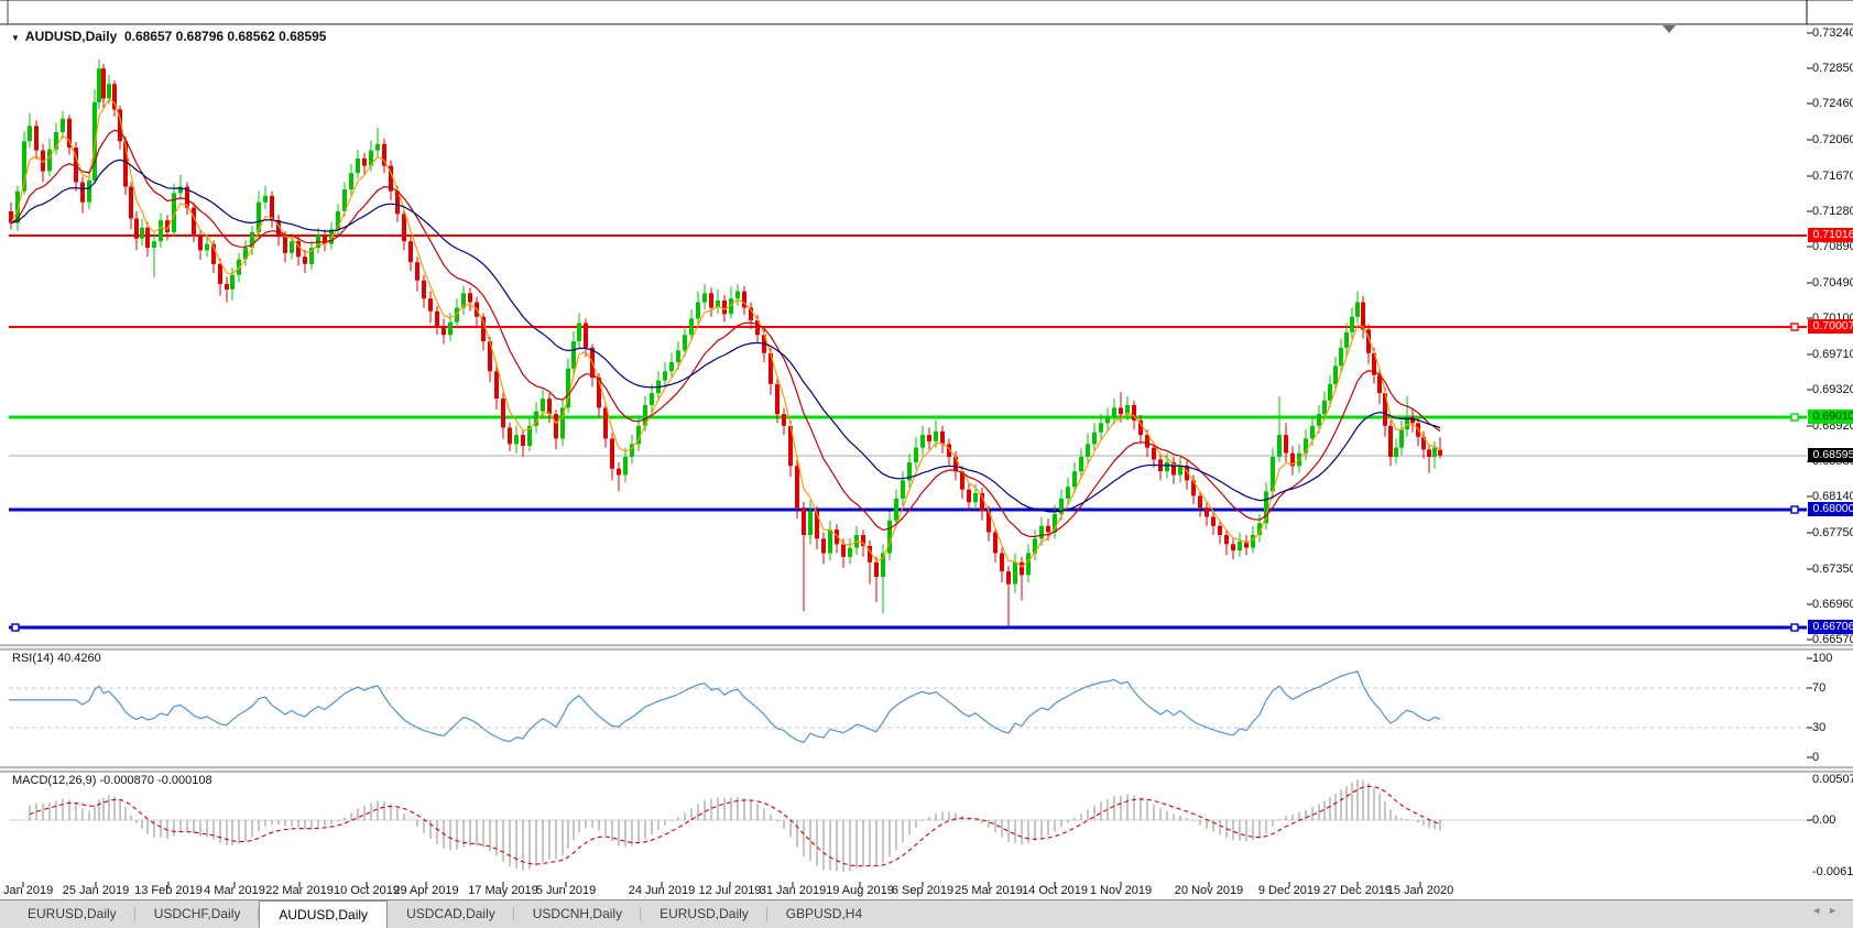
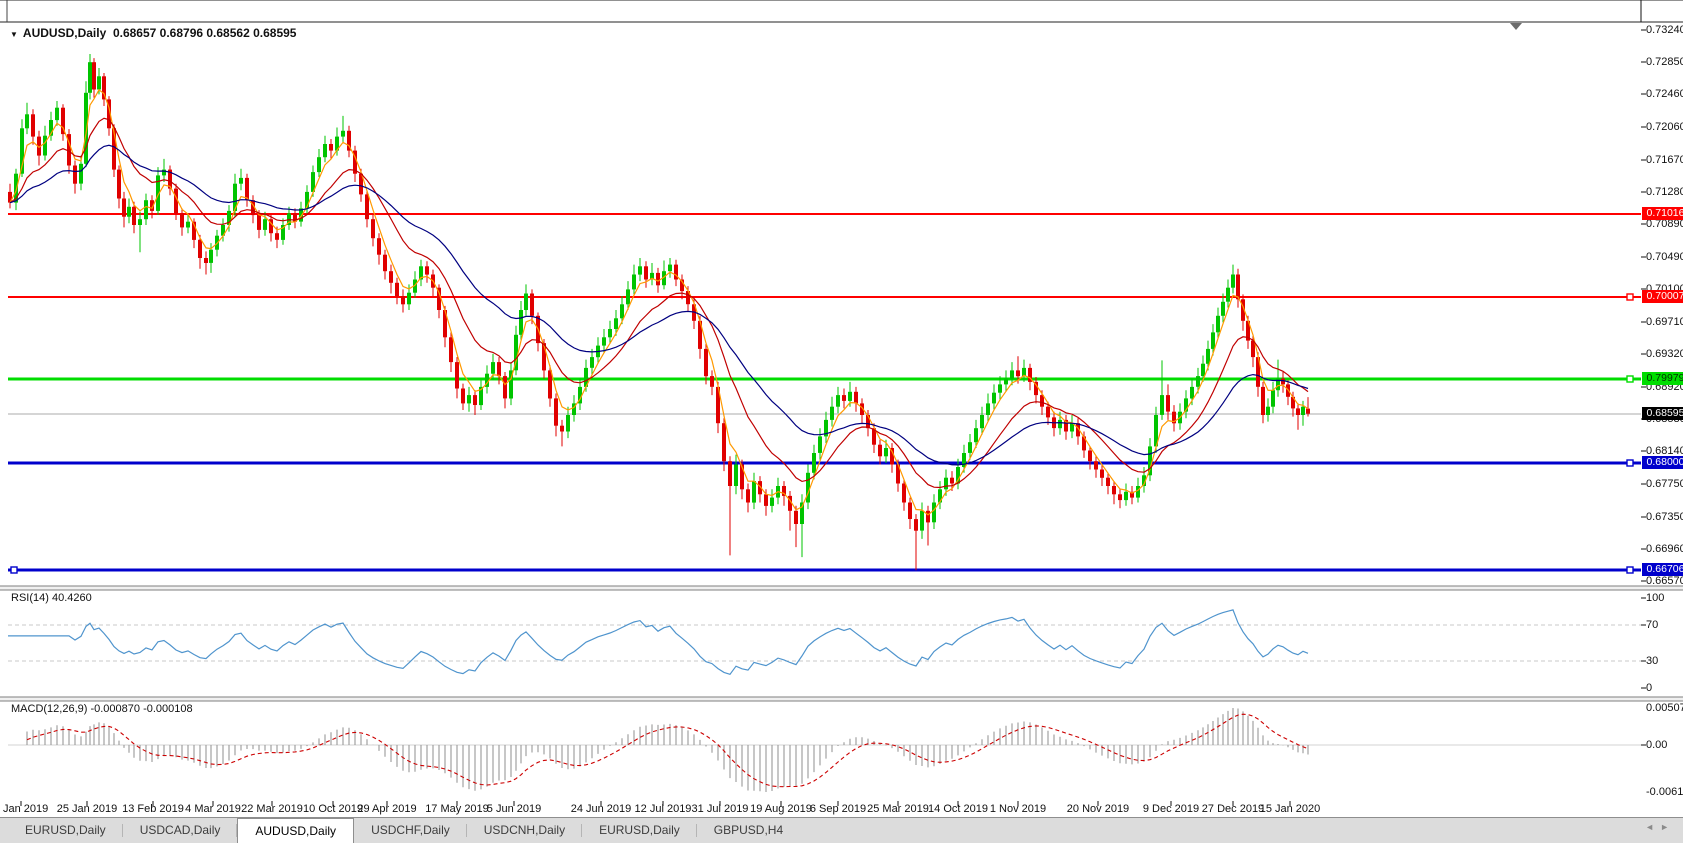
  ▼ AUDUSD,Daily 0.68657 0.68796 0.68562 0.68595
  RSI(14) 40.4260
  MACD(12,26,9) -0.000870 -0.000108
  0.7324
  0.7285
  0.7246
  0.7206
  0.7167
  0.7128
  0.7089
  0.7049
  0.7010
  0.6971
  0.6932
  0.6892
  0.6814
  0.6775
  0.6735
  0.6696
  0.6657
  100
  70
  30
  0
  0.0050
  0.00
  -0.0061
  Jan 2019
  25 Jan 2019
  13 Feb 2019
  4 Mar 2019
  22 Mar 2019
  10 Oct 2019
  29 Apr 2019
  17 May 2019
  5 Jun 2019
  24 Jun 2019
  12 Jul 2019
- 31 Jan 2019
+ 31 Jul 2019
  19 Aug 2019
  6 Sep 2019
  25 Mar 2019
  14 Oct 2019
  1 Nov 2019
  20 Nov 2019
  9 Dec 2019
  27 Dec 2019
  15 Jan 2020
  0.71016
  0.70007
- 0.69010
+ 0.79979
  0.68000
  0.66706
  0.68595
  EURUSD,Daily
- USDCHF,Daily
+ USDCAD,Daily
  AUDUSD,Daily
- USDCAD,Daily
+ USDCHF,Daily
  USDCNH,Daily
  EURUSD,Daily
  GBPUSD,H4
  ◄►
